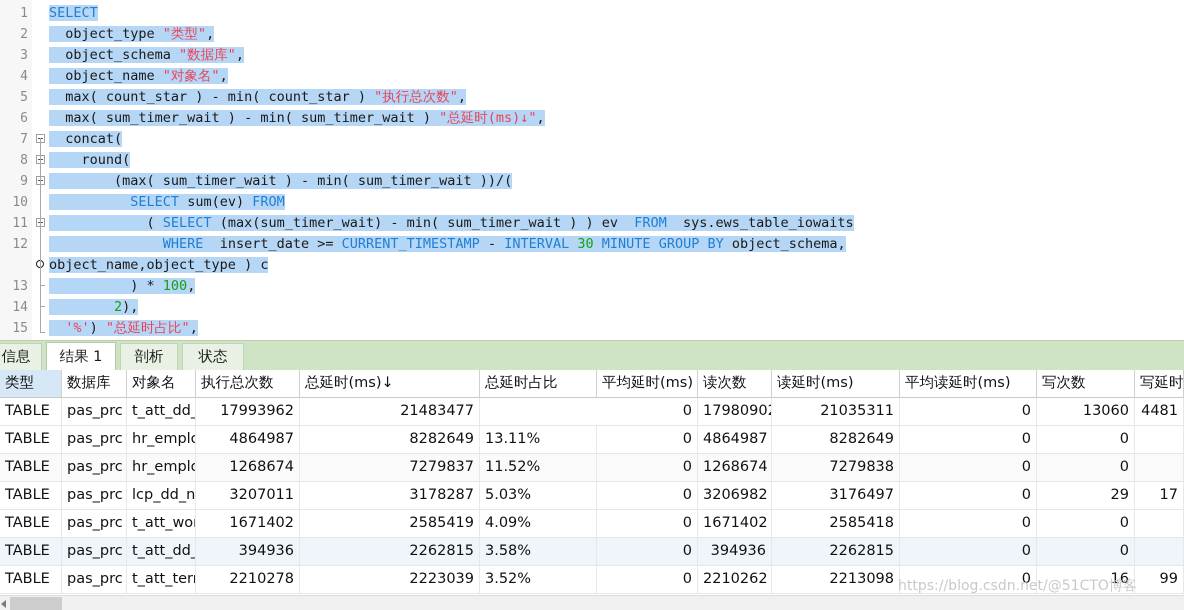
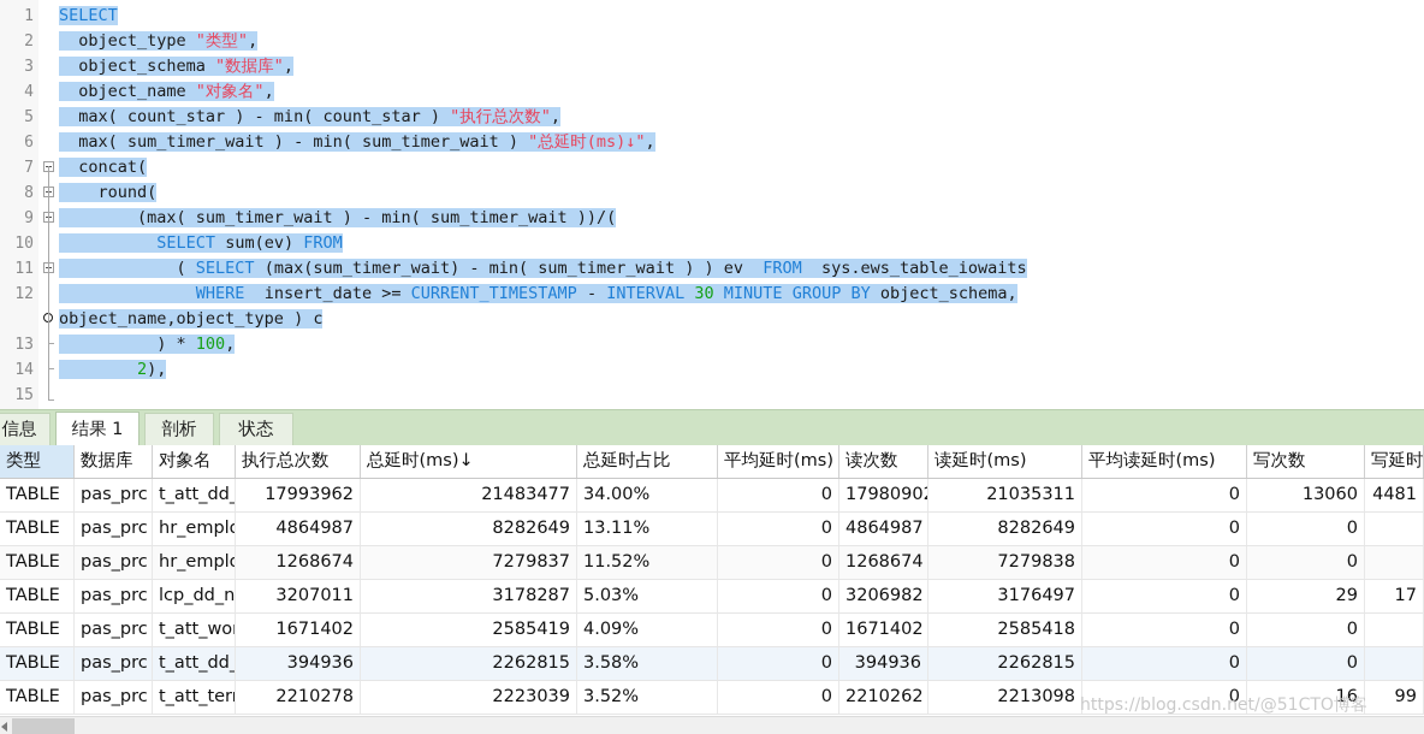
  1
  2
  3
  4
  5
  6
  7
  8
  9
  10
  11
  12
  13
  14
  15
  SELECT
  object_type "类型",
  object_schema "数据库",
  object_name "对象名",
  max( count_star ) - min( count_star ) "执行总次数",
  max( sum_timer_wait ) - min( sum_timer_wait ) "总延时(ms)↓",
  concat(
  round(
  (max( sum_timer_wait ) - min( sum_timer_wait ))/(
  SELECT sum(ev) FROM
  ( SELECT (max(sum_timer_wait) - min( sum_timer_wait ) ) ev FROM sys.ews_table_iowaits
  WHERE insert_date >= CURRENT_TIMESTAMP - INTERVAL 30 MINUTE GROUP BY object_schema,
  object_name,object_type ) c
  ) * 100,
  2),
- '%') "总延时占比",
  信息
  结果 1
  剖析
  状态
  类型
  数据库
  对象名
  执行总次数
  总延时(ms)↓
  总延时占比
  平均延时(ms)
  读次数
  读延时(ms)
  平均读延时(ms)
  写次数
  TABLE
  pas_prc
  t_att_dd_
  17993962
  21483477
+ 34.00%
  0
  1798090
  21035311
  0
  13060
  4481
  TABLE
  pas_prc
  hr_emplo
  4864987
  8282649
  13.11%
  0
  4864987
  8282649
  0
  0
  TABLE
  pas_prc
  hr_emplo
  1268674
  7279837
  11.52%
  0
  1268674
  7279838
  0
  0
  TABLE
  pas_prc
  lcp_dd_n
  3207011
  3178287
  5.03%
  0
  3206982
  3176497
  0
  29
  17
  TABLE
  pas_prc
  t_att_wo
  1671402
  2585419
  4.09%
  0
  1671402
  2585418
  0
  0
  TABLE
  pas_prc
  t_att_dd_
  394936
  2262815
  3.58%
  0
  394936
  2262815
  0
  0
  TABLE
  pas_prc
  t_att_ter
  2210278
  2223039
  3.52%
  0
  2210262
  2213098
  0
  16
  99
  https://blog.csdn.net/@51CTO博客
